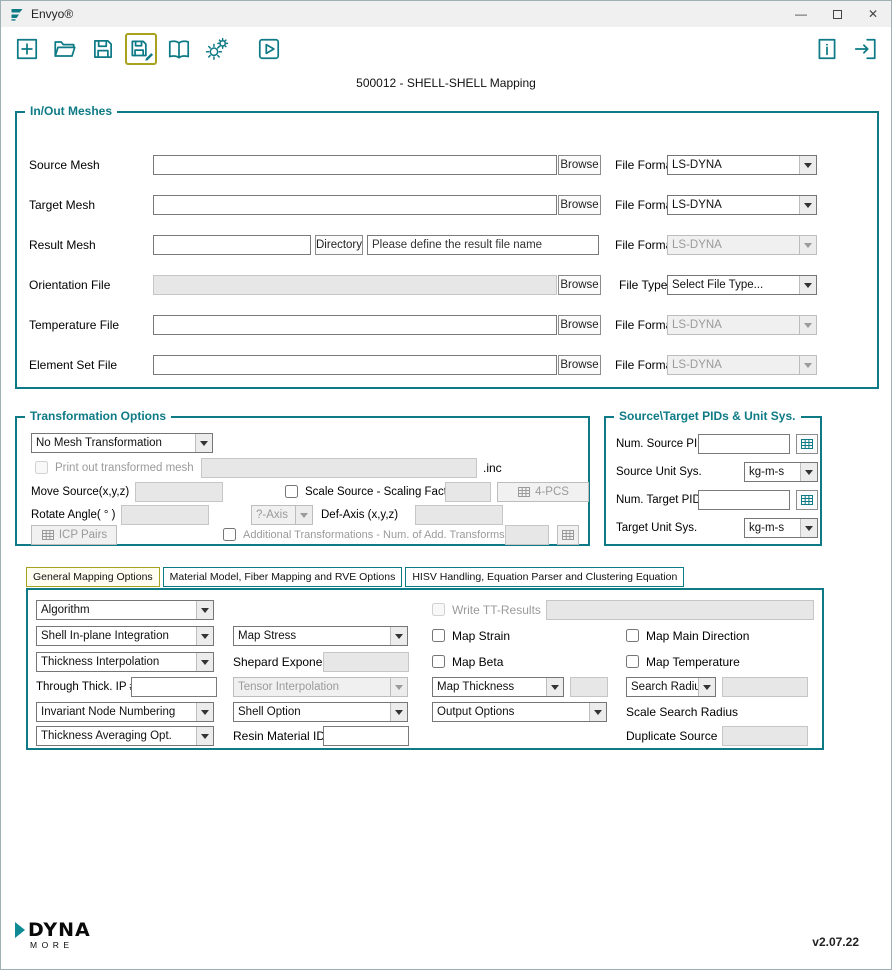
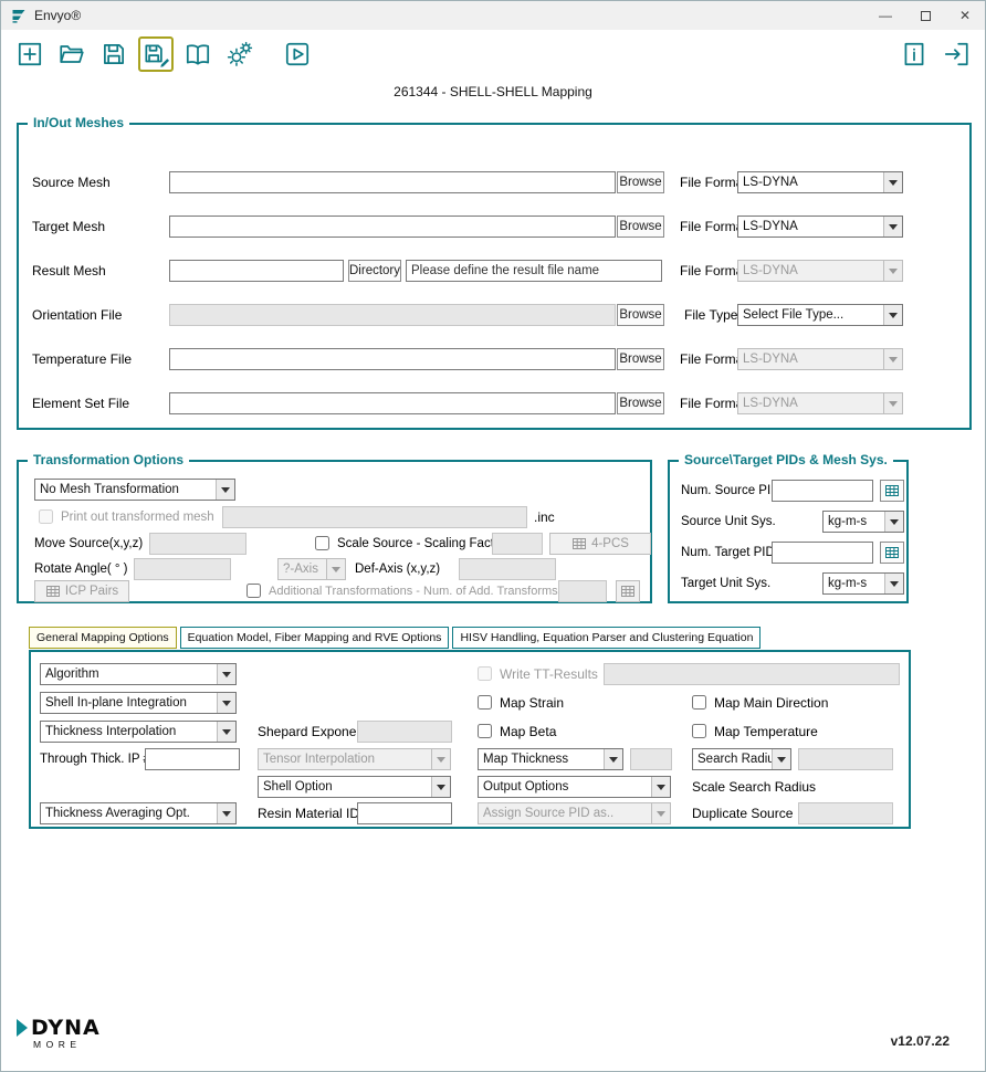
  Envyo®
  —
  ✕
- 500012 - SHELL-SHELL Mapping
+ 261344 - SHELL-SHELL Mapping
  In/Out Meshes
  Source Mesh
  Browse
  File Form
  LS-DYNA
  Target Mesh
  Browse
  File Form
  LS-DYNA
  Result Mesh
  Directory
  Please define the result file name
  File Form
  LS-DYNA
  Orientation File
  Browse
  File Type
  Select File Type...
  Temperature File
  Browse
  File Form
  LS-DYNA
  Element Set File
  Browse
  File Form
  LS-DYNA
  Transformation Options
  No Mesh Transformation
  Print out transformed mesh
  .inc
  Move Source(x,y,z)
  Scale Source - Scaling Fac
  4-PCS
  Rotate Angle( ° )
  ?-Axis
  Def-Axis (x,y,z)
  ICP Pairs
  Additional Transformations - Num. of Add. Transforms
- Source\Target PIDs & Unit Sys.
+ Source\Target PIDs & Mesh Sys.
  Num. Source PI
  Source Unit Sys.
  kg-m-s
  Num. Target PID
  Target Unit Sys.
  kg-m-s
  General Mapping Options
- Material Model, Fiber Mapping and RVE Options
+ Equation Model, Fiber Mapping and RVE Options
  HISV Handling, Equation Parser and Clustering Equation
  Algorithm
  Write TT-Results
  Shell In-plane Integration
- Map Stress
  Map Strain
  Map Main Direction
  Thickness Interpolation
  Shepard Expone
  Map Beta
  Map Temperature
  Through Thick. IP
  Tensor Interpolation
  Map Thickness
  Search Radi
- Invariant Node Numbering
  Shell Option
  Output Options
  Scale Search Radius
  Thickness Averaging Opt.
  Resin Material ID
+ Assign Source PID as..
  Duplicate Source
  DYNA
  MORE
- v2.07.22
+ v12.07.22
